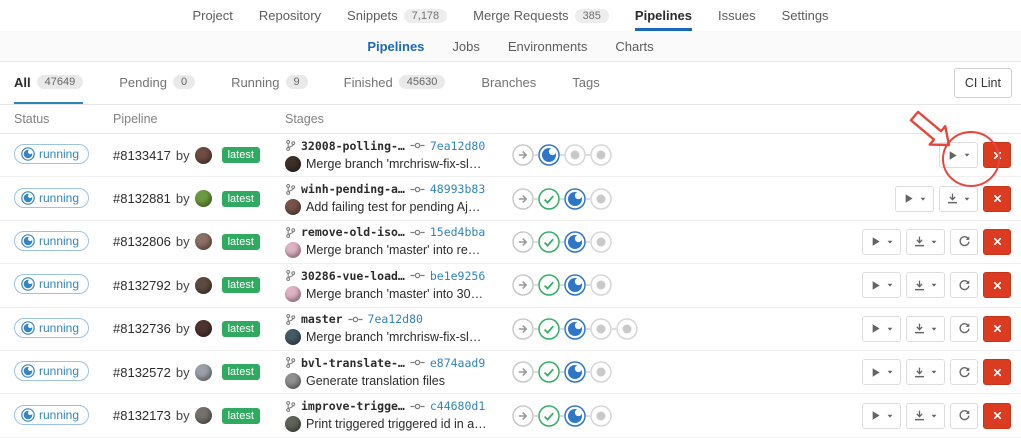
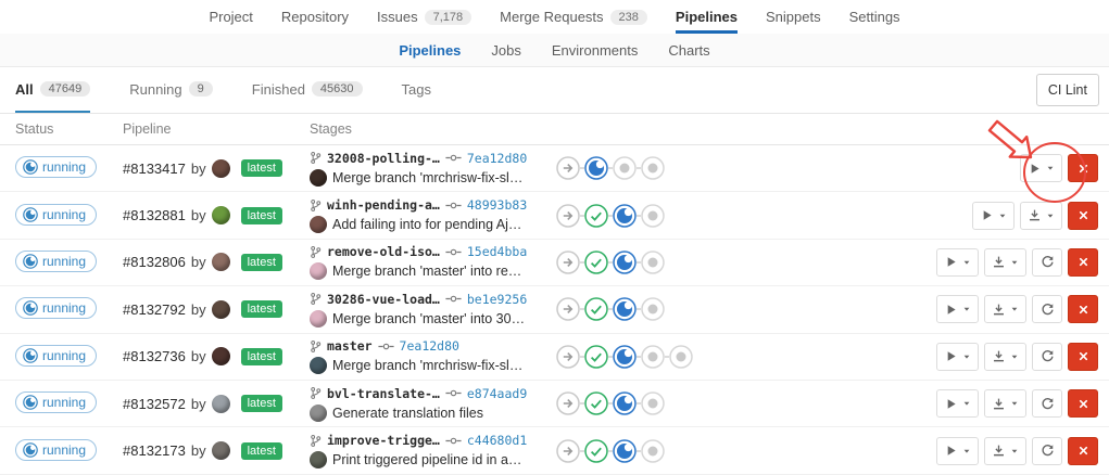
  Project
  Repository
- Snippets
+ Issues
  7,178
  Merge Requests
- 385
+ 238
  Pipelines
- Issues
+ Snippets
  Settings
  Pipelines
  Jobs
  Environments
  Charts
  All
  47649
- Pending
- 0
  Running
  9
  Finished
  45630
- Branches
  Tags
  CI Lint
  Status
  Pipeline
  Stages
  running
  #8133417
  by
  latest
  32008-polling-…
  7ea12d80
  Merge branch 'mrchrisw-fix-sl…
  running
  #8132881
  by
  latest
  winh-pending-a…
  48993b83
- Add failing test for pending Aj…
+ Add failing into for pending Aj…
  running
  #8132806
  by
  latest
  remove-old-iso…
  15ed4bba
  Merge branch 'master' into re…
  running
  #8132792
  by
  latest
  30286-vue-load…
  be1e9256
  Merge branch 'master' into 30…
  running
  #8132736
  by
  latest
  master
  7ea12d80
  Merge branch 'mrchrisw-fix-sl…
  running
  #8132572
  by
  latest
  bvl-translate-…
  e874aad9
  Generate translation files
  running
  #8132173
  by
  latest
  improve-trigge…
  c44680d1
- Print triggered triggered id in a…
+ Print triggered pipeline id in a…
